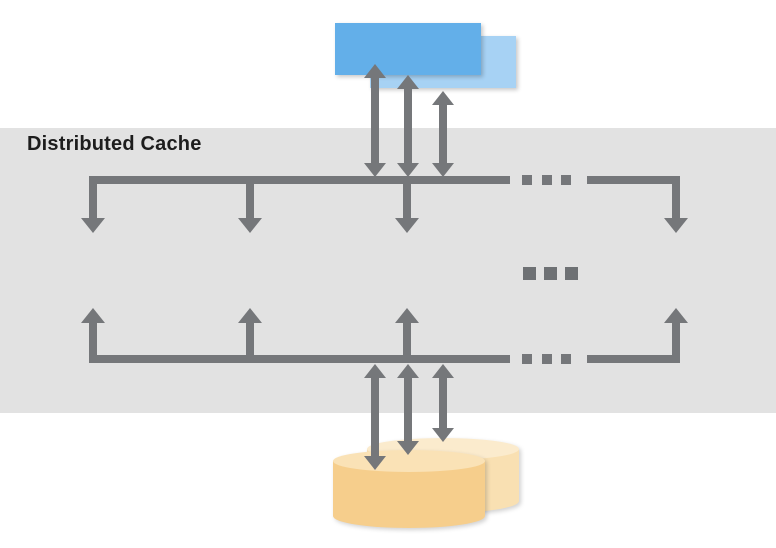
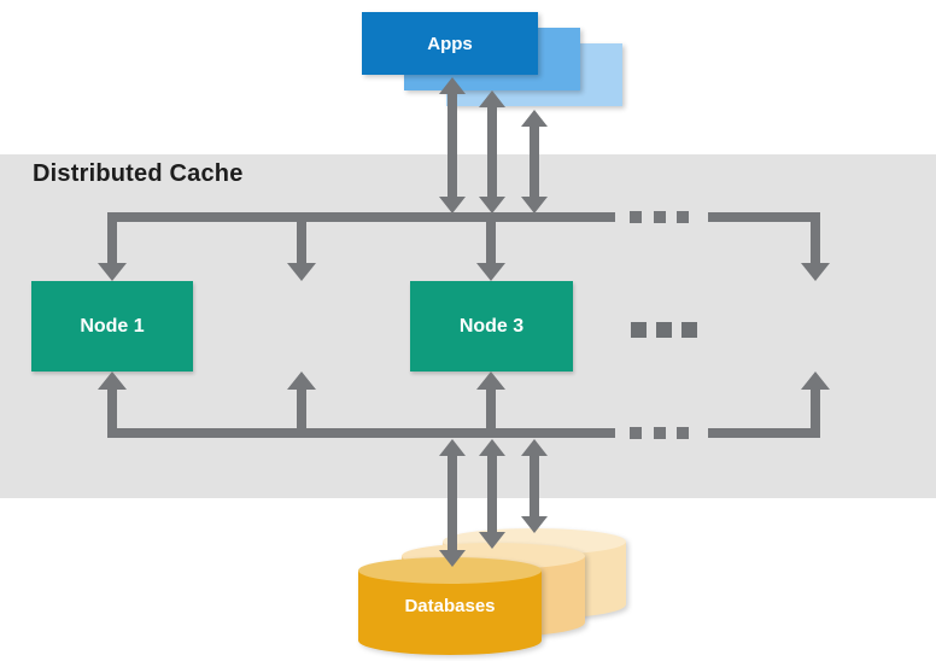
  Distributed Cache
+ Apps
+ Node 1
+ Node 3
+ Databases
